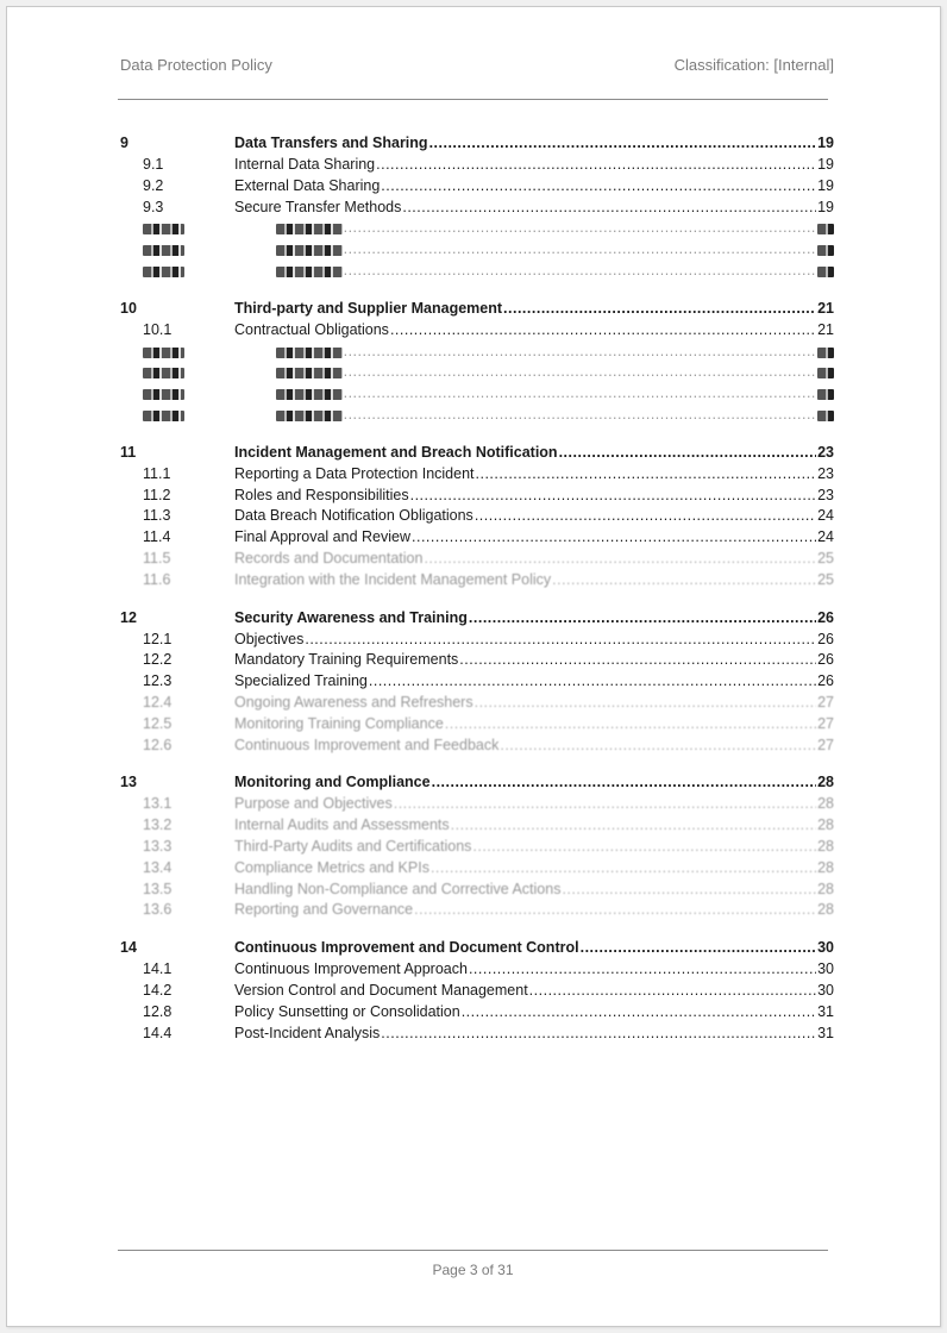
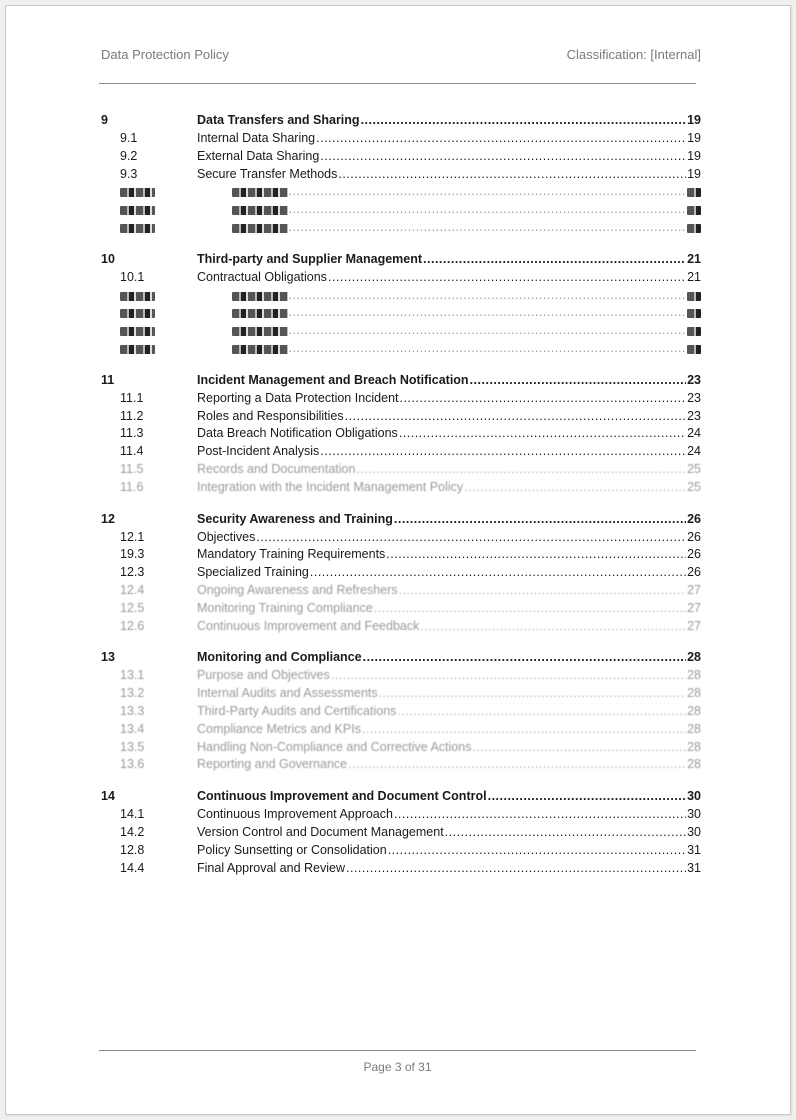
  Data Protection Policy
  Classification: [Internal]
  9
  Data Transfers and Sharing
  19
  9.1
  Internal Data Sharing
  19
  9.2
  External Data Sharing
  19
  9.3
  Secure Transfer Methods
  19
  9.4
  [redacted]
  20
  9.5
  [redacted]
  20
  9.6
  [redacted]
  20
  10
  Third-party and Supplier Management
  21
  10.1
  Contractual Obligations
  21
  10.2
  [redacted]
  21
  10.3
  [redacted]
  22
  10.4
  [redacted]
  22
  10.5
  [redacted]
  22
  11
  Incident Management and Breach Notification
  23
  11.1
  Reporting a Data Protection Incident
  23
  11.2
  Roles and Responsibilities
  23
  11.3
  Data Breach Notification Obligations
  24
  11.4
- Final Approval and Review
+ Post-Incident Analysis
  24
  11.5
  Records and Documentation
  25
  11.6
  Integration with the Incident Management Policy
  25
  12
  Security Awareness and Training
  26
  12.1
  Objectives
  26
- 12.2
+ 19.3
  Mandatory Training Requirements
  26
  12.3
  Specialized Training
  26
  12.4
  Ongoing Awareness and Refreshers
  27
  12.5
  Monitoring Training Compliance
  27
  12.6
  Continuous Improvement and Feedback
  27
  13
  Monitoring and Compliance
  28
  13.1
  Purpose and Objectives
  28
  13.2
  Internal Audits and Assessments
  28
  13.3
  Third-Party Audits and Certifications
  28
  13.4
  Compliance Metrics and KPIs
  28
  13.5
  Handling Non-Compliance and Corrective Actions
  28
  13.6
  Reporting and Governance
  28
  14
  Continuous Improvement and Document Control
  30
  14.1
  Continuous Improvement Approach
  30
  14.2
  Version Control and Document Management
  30
  12.8
  Policy Sunsetting or Consolidation
  31
  14.4
- Post-Incident Analysis
+ Final Approval and Review
  31
  Page 3 of 31
